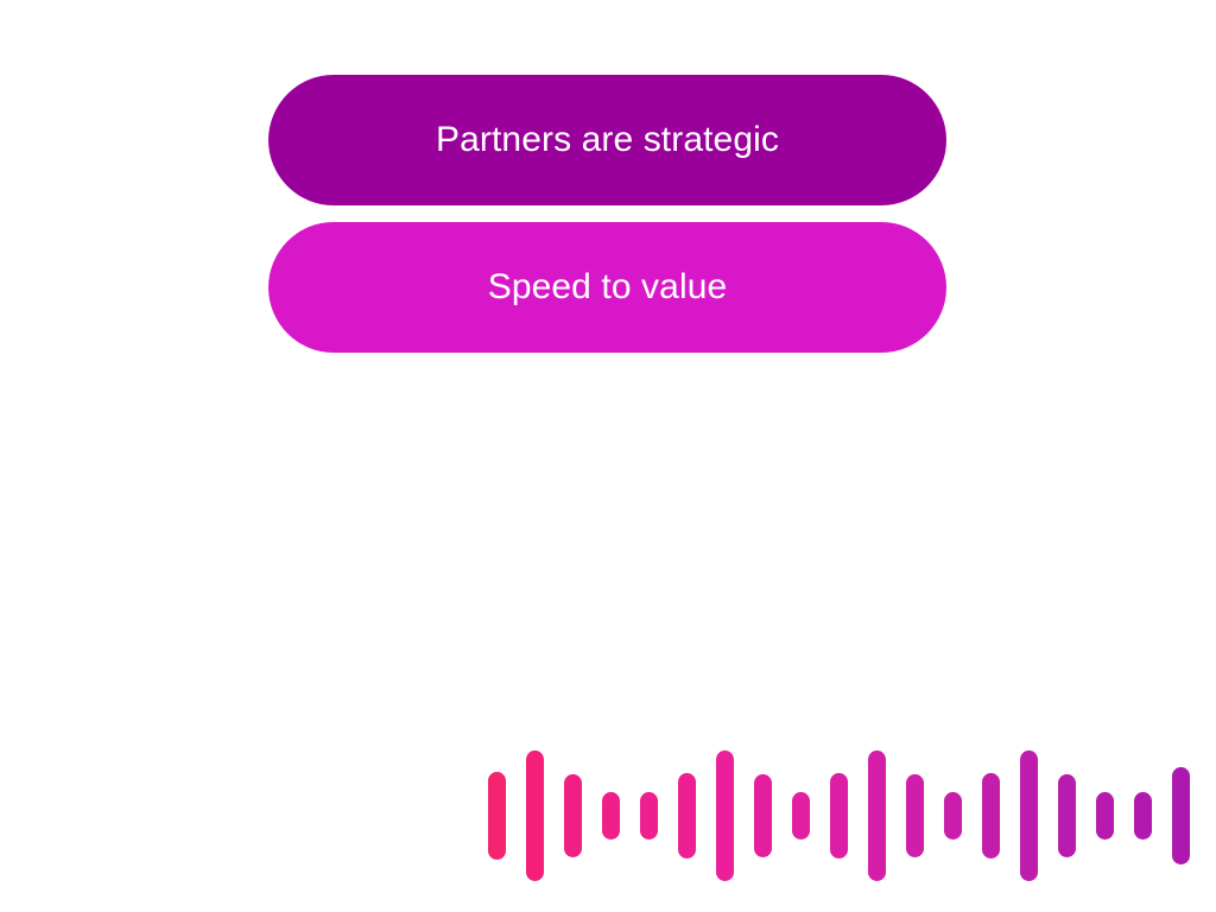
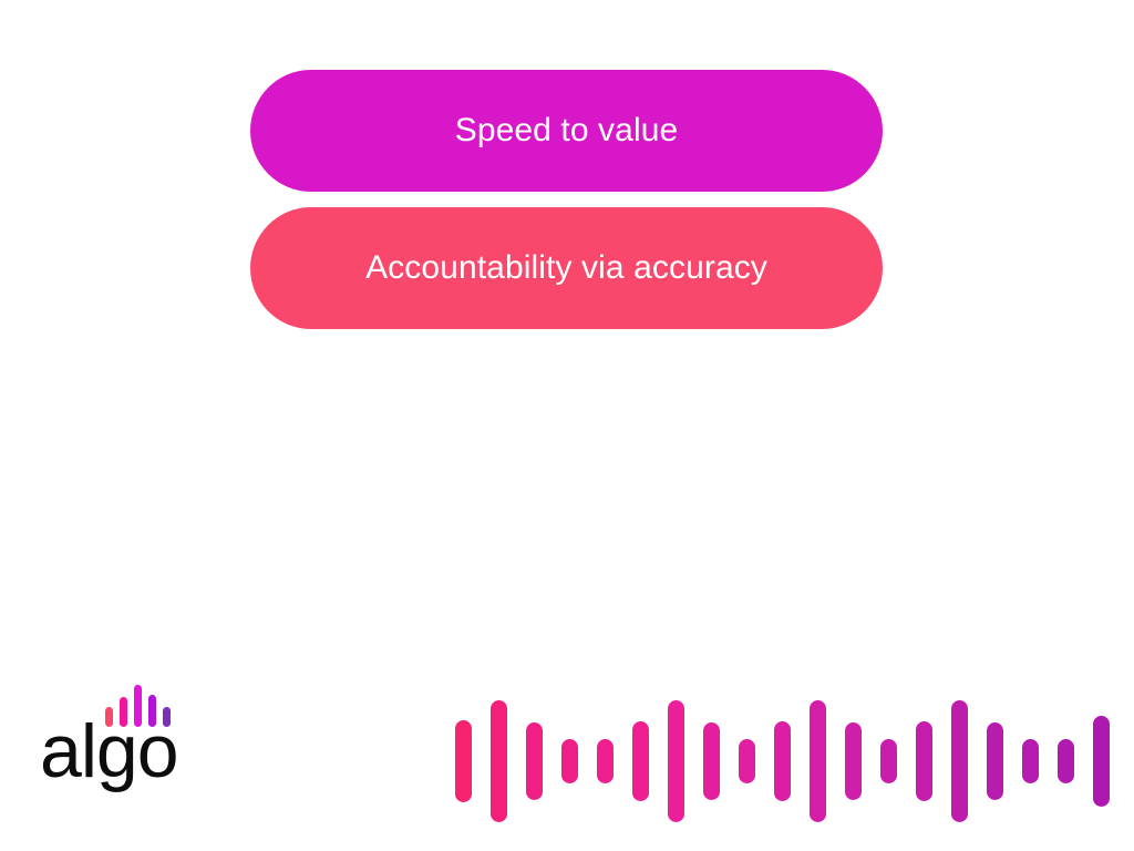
- Partners are strategic
  Speed to value
+ Accountability via accuracy
+ algo
